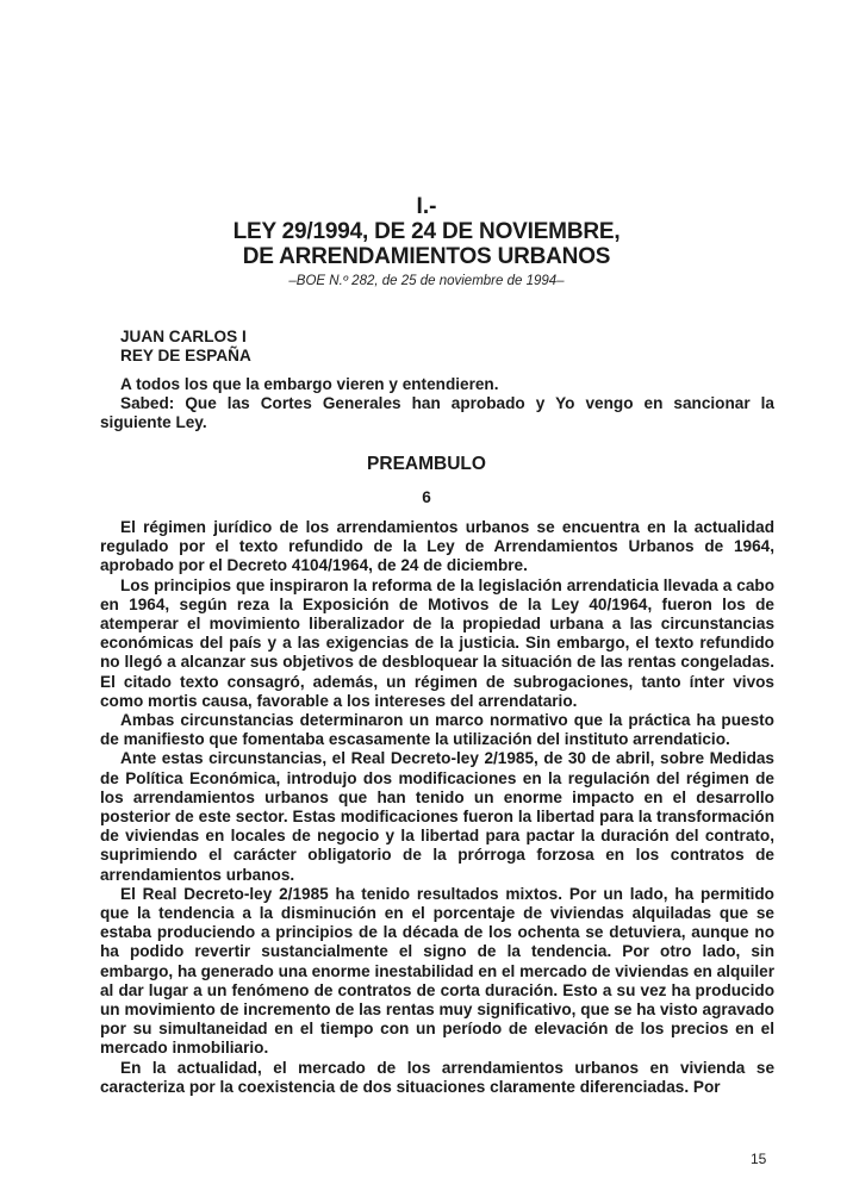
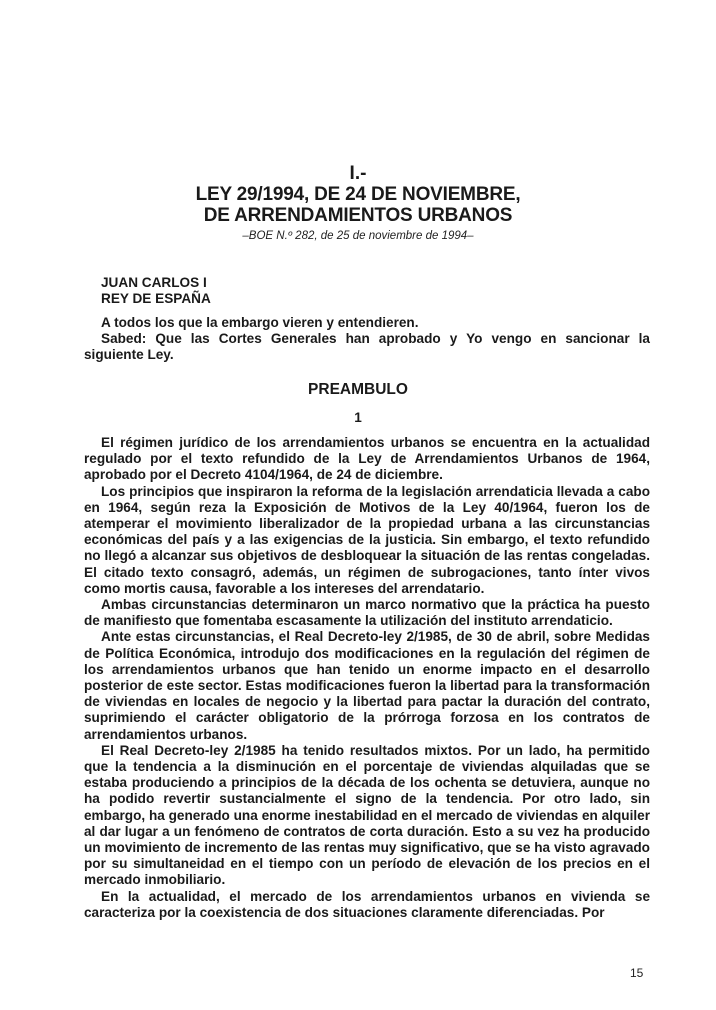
  I.-
  LEY 29/1994, DE 24 DE NOVIEMBRE,
  DE ARRENDAMIENTOS URBANOS
  –BOE N.º 282, de 25 de noviembre de 1994–
  JUAN CARLOS I
  REY DE ESPAÑA
  A todos los que la embargo vieren y entendieren.
  Sabed: Que las Cortes Generales han aprobado y Yo vengo en sancionar la siguiente Ley.
  PREAMBULO
- 6
+ 1
  El régimen jurídico de los arrendamientos urbanos se encuentra en la actualidad regulado por el texto refundido de la Ley de Arrendamientos Urbanos de 1964, aprobado por el Decreto 4104/1964, de 24 de diciembre.
  Los principios que inspiraron la reforma de la legislación arrendaticia llevada a cabo en 1964, según reza la Exposición de Motivos de la Ley 40/1964, fueron los de atemperar el movimiento liberalizador de la propiedad urbana a las circunstancias económicas del país y a las exigencias de la justicia. Sin embargo, el texto refundido no llegó a alcanzar sus objetivos de desbloquear la situación de las rentas congeladas. El citado texto consagró, además, un régimen de subrogaciones, tanto ínter vivos como mortis causa, favorable a los intereses del arrendatario.
  Ambas circunstancias determinaron un marco normativo que la práctica ha puesto de manifiesto que fomentaba escasamente la utilización del instituto arrendaticio.
  Ante estas circunstancias, el Real Decreto-ley 2/1985, de 30 de abril, sobre Medidas de Política Económica, introdujo dos modificaciones en la regulación del régimen de los arrendamientos urbanos que han tenido un enorme impacto en el desarrollo posterior de este sector. Estas modificaciones fueron la libertad para la transformación de viviendas en locales de negocio y la libertad para pactar la duración del contrato, suprimiendo el carácter obligatorio de la prórroga forzosa en los contratos de arrendamientos urbanos.
  El Real Decreto-ley 2/1985 ha tenido resultados mixtos. Por un lado, ha permitido que la tendencia a la disminución en el porcentaje de viviendas alquiladas que se estaba produciendo a principios de la década de los ochenta se detuviera, aunque no ha podido revertir sustancialmente el signo de la tendencia. Por otro lado, sin embargo, ha generado una enorme inestabilidad en el mercado de viviendas en alquiler al dar lugar a un fenómeno de contratos de corta duración. Esto a su vez ha producido un movimiento de incremento de las rentas muy significativo, que se ha visto agravado por su simultaneidad en el tiempo con un período de elevación de los precios en el mercado inmobiliario.
  En la actualidad, el mercado de los arrendamientos urbanos en vivienda se caracteriza por la coexistencia de dos situaciones claramente diferenciadas. Por
  15
